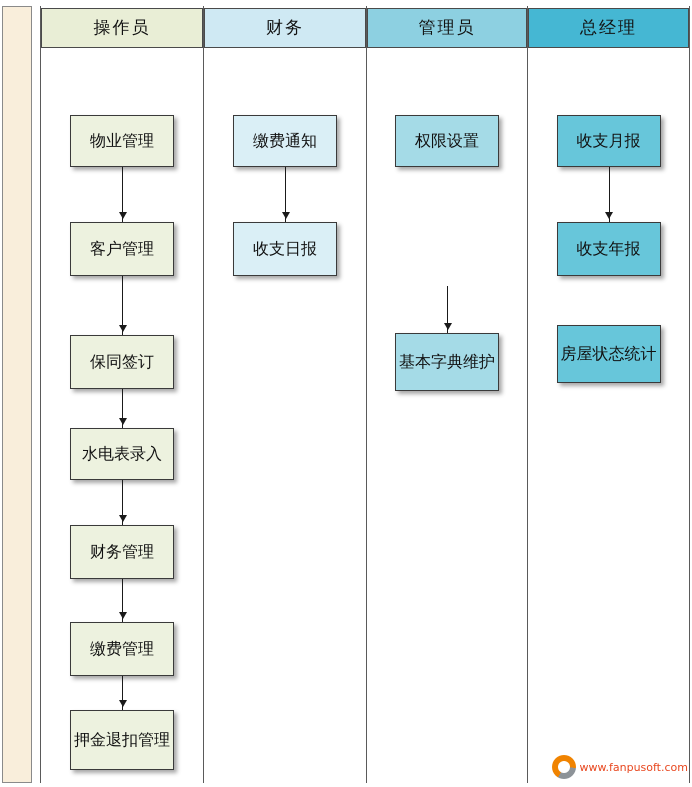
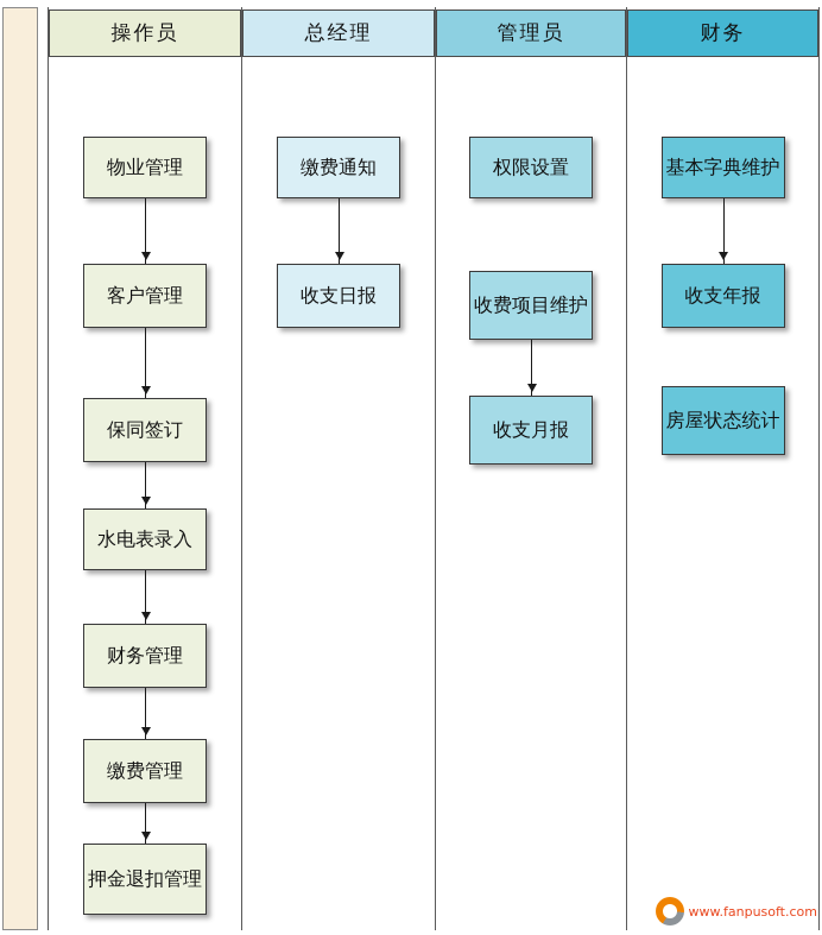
  操作员
  物业管理
  客户管理
  保同签订
  水电表录入
  财务管理
  缴费管理
  押金退扣管理
- 财务
+ 总经理
  缴费通知
  收支日报
  管理员
  权限设置
+ 收费项目维护
- 基本字典维护
+ 收支月报
- 总经理
+ 财务
- 收支月报
+ 基本字典维护
  收支年报
  房屋状态统计
  www.fanpusoft.com
